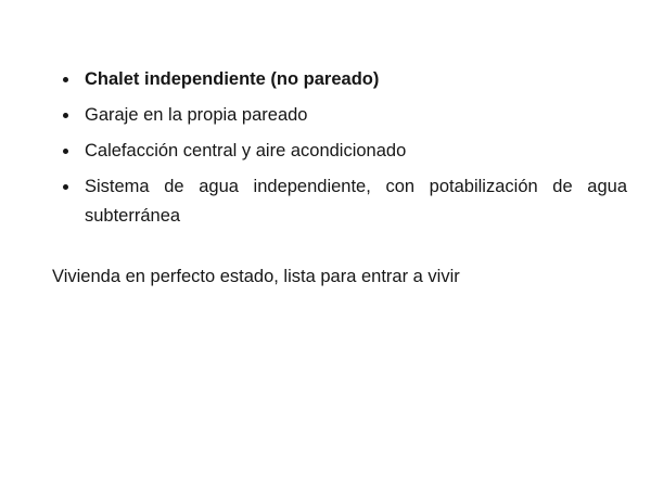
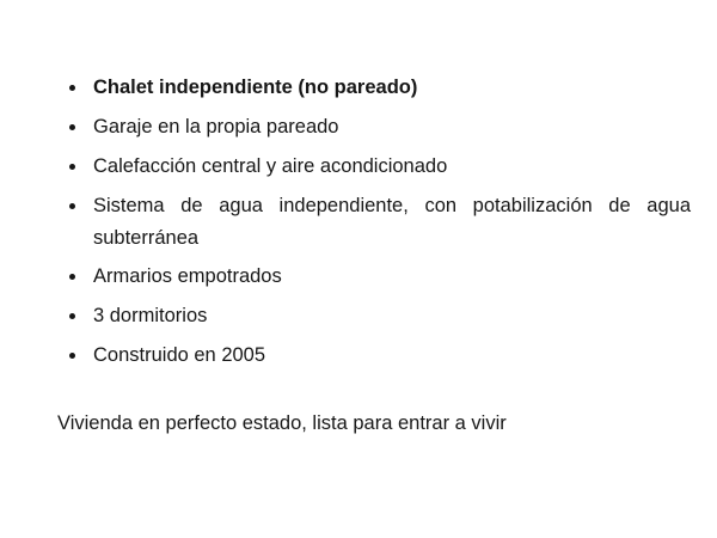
  Chalet independiente (no pareado)
  Garaje en la propia pareado
  Calefacción central y aire acondicionado
  Sistema de agua independiente, con potabilización de agua subterránea
+ Armarios empotrados
+ 3 dormitorios
+ Construido en 2005
  Vivienda en perfecto estado, lista para entrar a vivir
